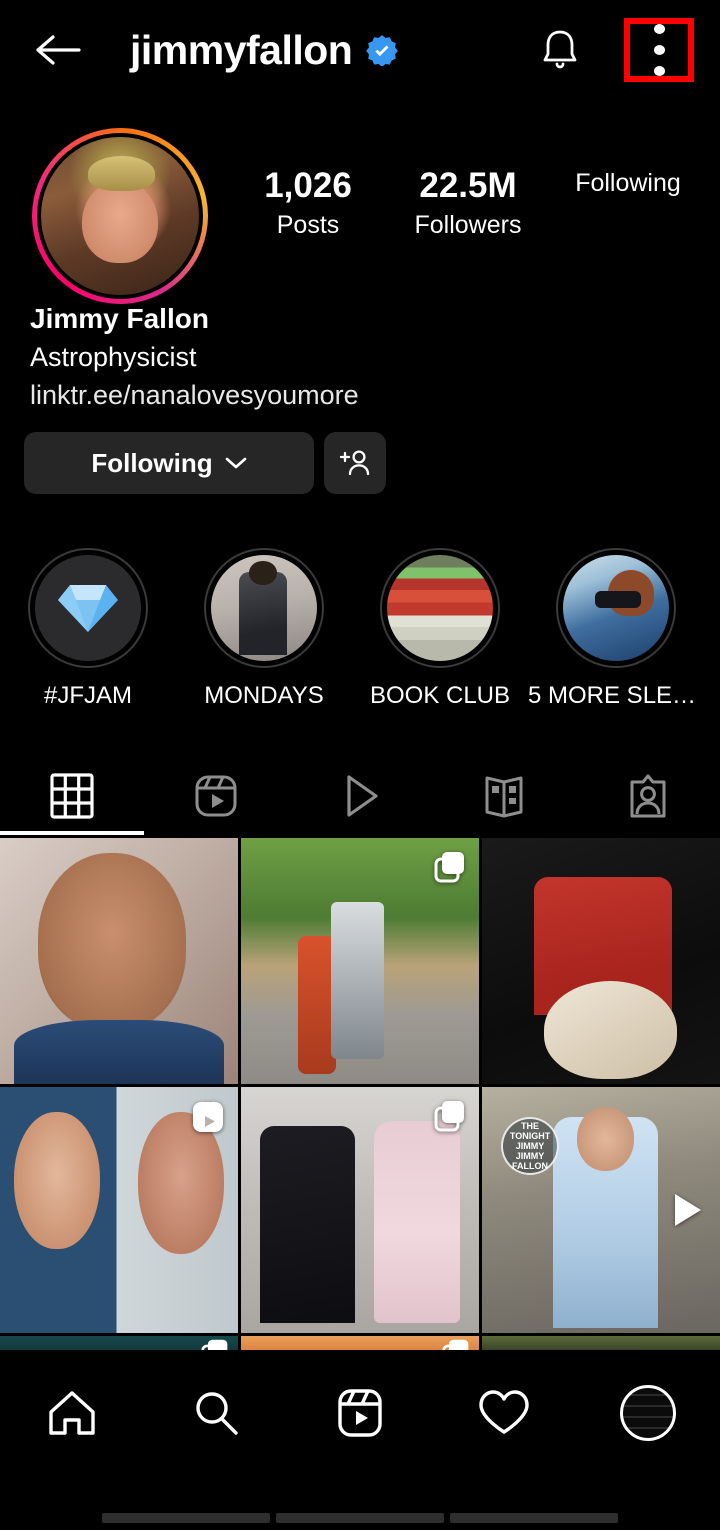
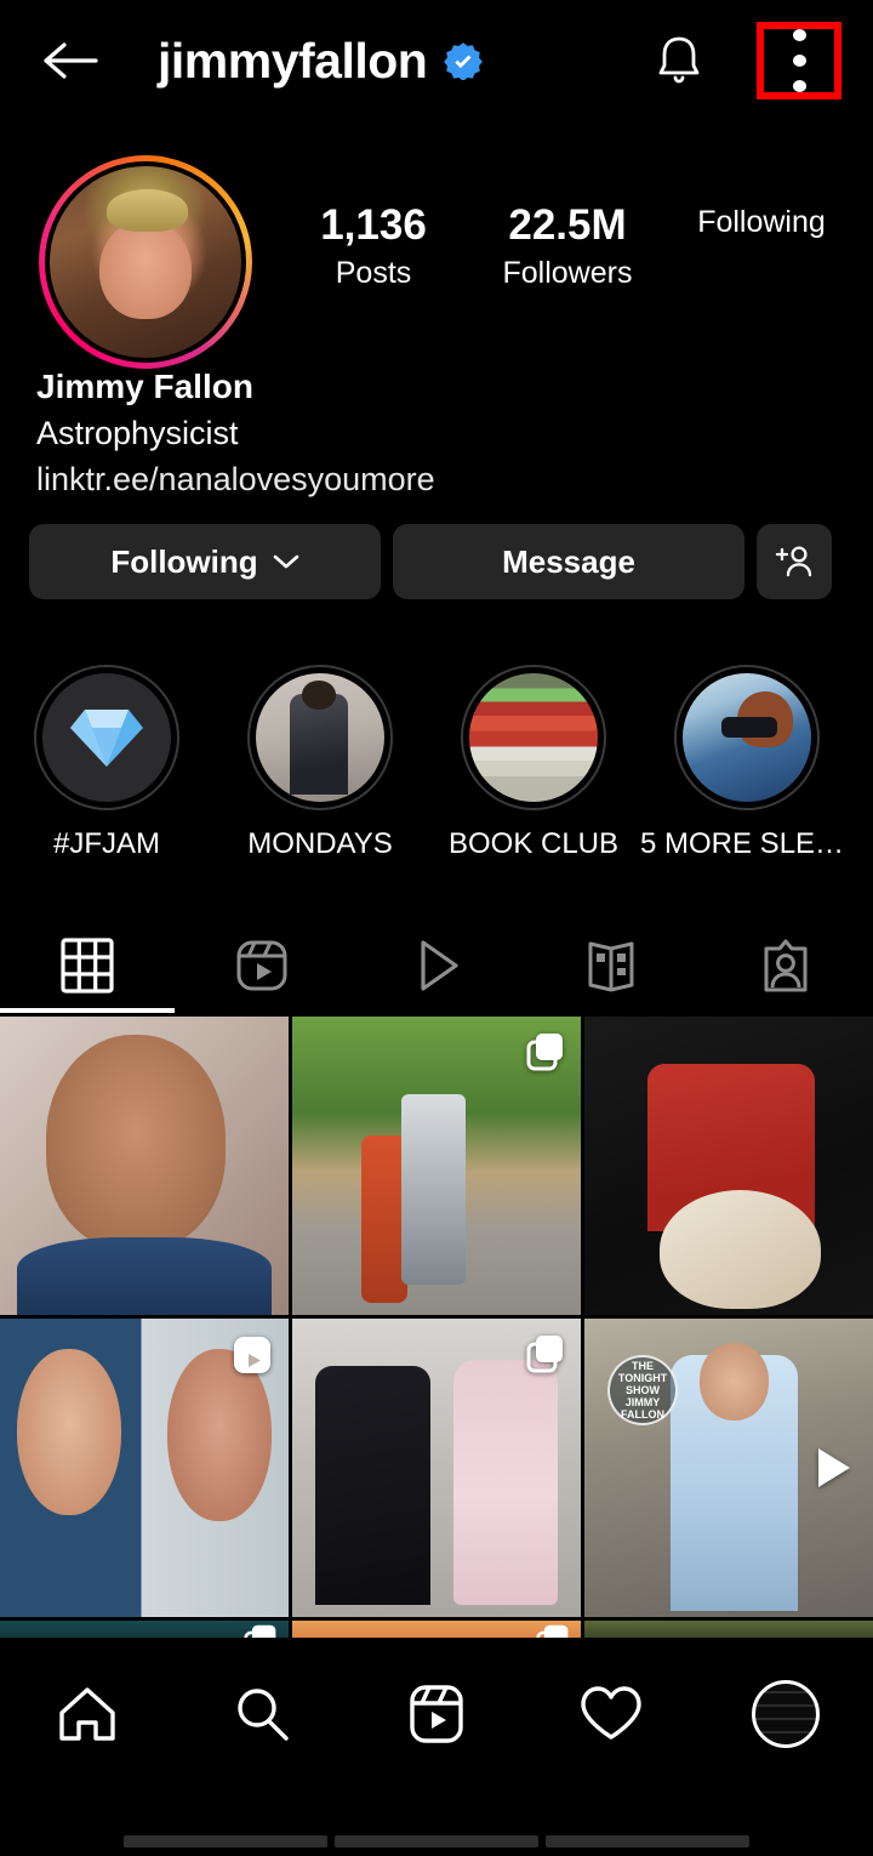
  jimmyfallon
- 1,026
+ 1,136
  Posts
  22.5M
  Followers
  Following
  Jimmy Fallon
  Astrophysicist
  linktr.ee/nanalovesyoumore
  Following
+ Message
  #JFJAM
  MONDAYS
  BOOK CLUB
  5 MORE SLEE..
- THE TONIGHT JIMMY JIMMY FALLON
+ THE TONIGHT SHOW JIMMY FALLON
